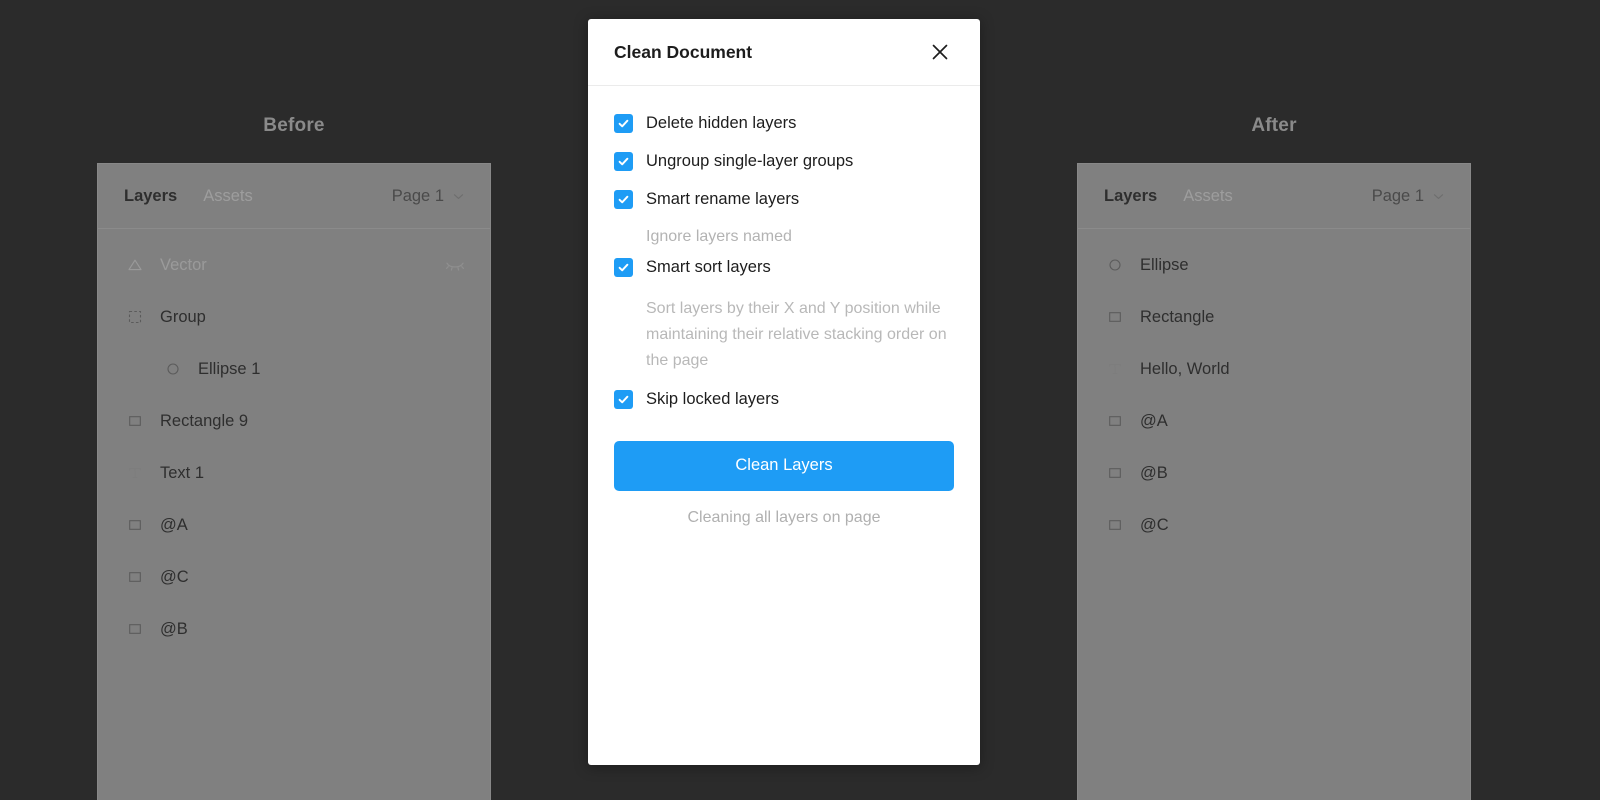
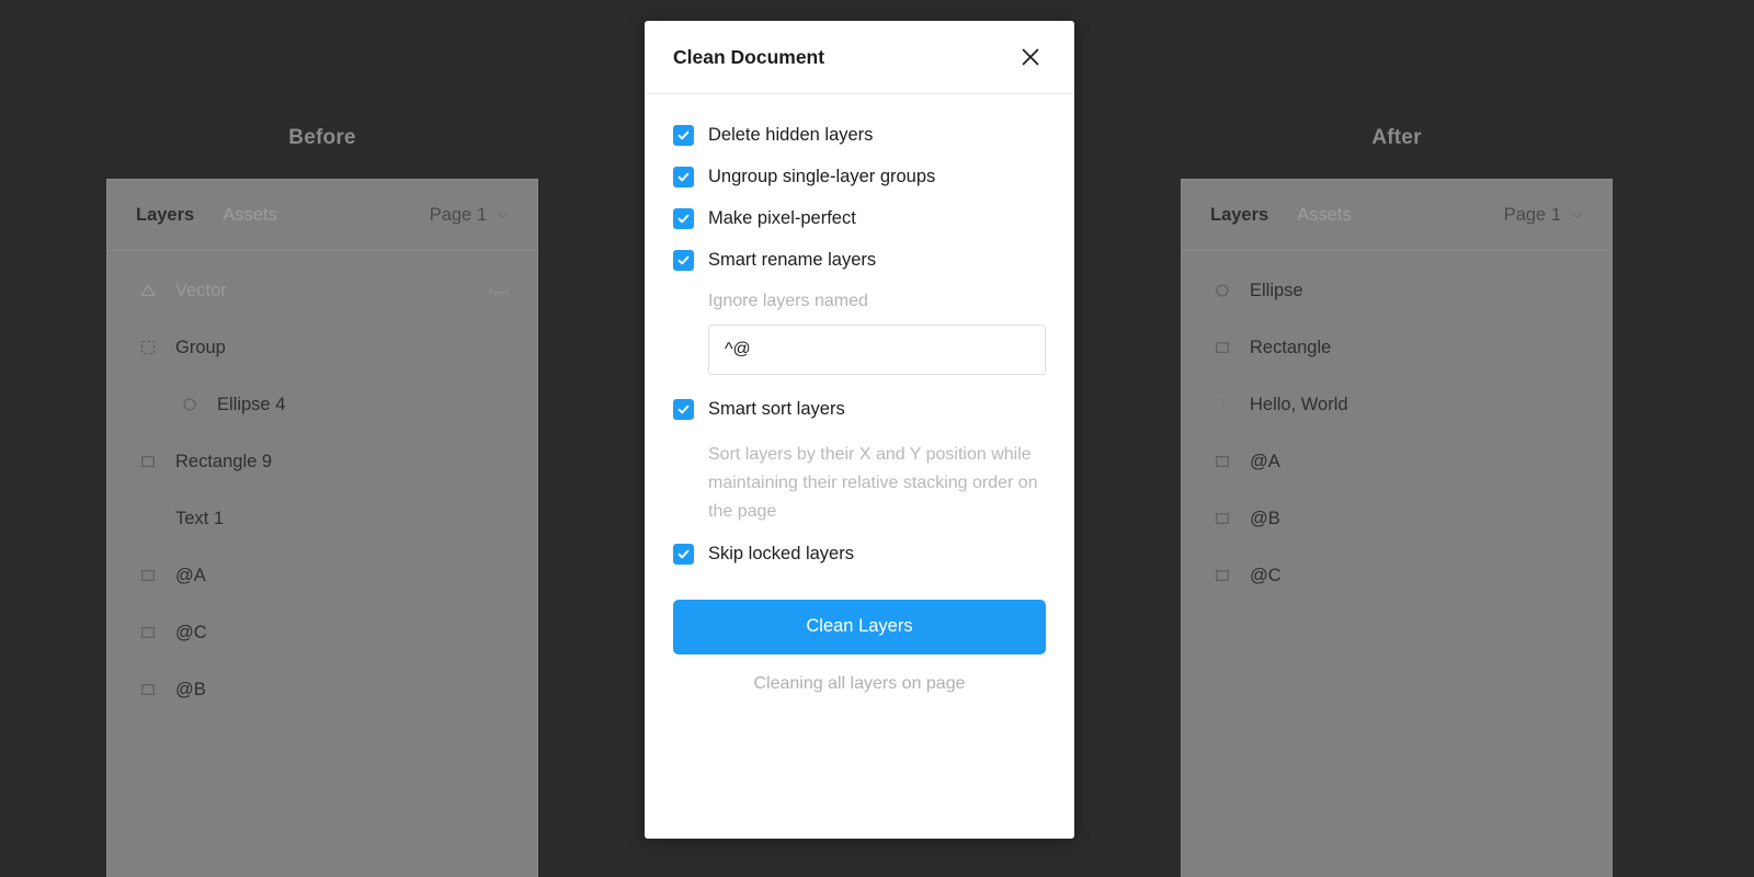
  Before
  After
  Layers
  Assets
  Page 1
  Vector
  Group
- Ellipse 1
+ Ellipse 4
  Rectangle 9
  Text 1
  @A
  @C
  @B
  Layers
  Assets
  Page 1
  Ellipse
  Rectangle
  Hello, World
  @A
  @B
  @C
  Clean Document
  Delete hidden layers
  Ungroup single-layer groups
+ Make pixel-perfect
  Smart rename layers
  Ignore layers named
+ ^@
  Smart sort layers
  Sort layers by their X and Y position while maintaining their relative stacking order on the page
  Skip locked layers
  Clean Layers
  Cleaning all layers on page
